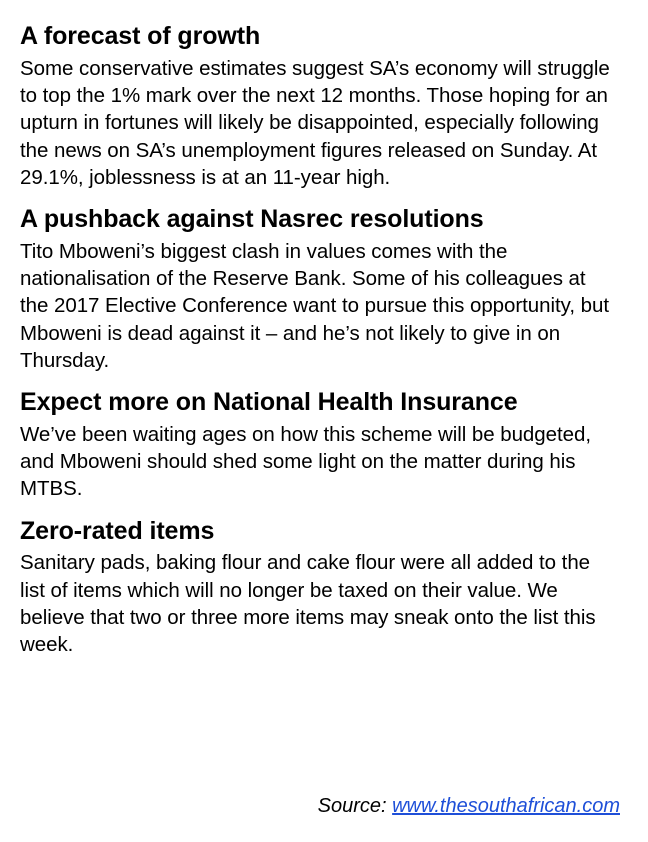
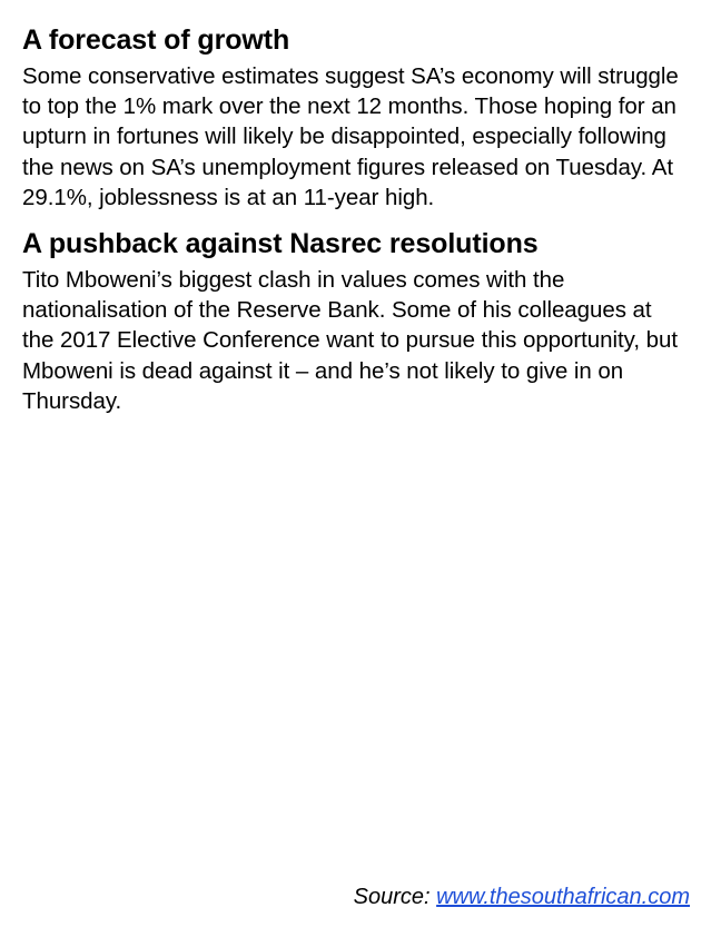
  A forecast of growth
- Some conservative estimates suggest SA’s economy will struggle to top the 1% mark over the next 12 months. Those hoping for an upturn in fortunes will likely be disappointed, especially following the news on SA’s unemployment figures released on Sunday. At 29.1%, joblessness is at an 11-year high.
+ Some conservative estimates suggest SA’s economy will struggle to top the 1% mark over the next 12 months. Those hoping for an upturn in fortunes will likely be disappointed, especially following the news on SA’s unemployment figures released on Tuesday. At 29.1%, joblessness is at an 11-year high.
  A pushback against Nasrec resolutions
  Tito Mboweni’s biggest clash in values comes with the nationalisation of the Reserve Bank. Some of his colleagues at the 2017 Elective Conference want to pursue this opportunity, but Mboweni is dead against it – and he’s not likely to give in on Thursday.
- Expect more on National Health Insurance
- We’ve been waiting ages on how this scheme will be budgeted, and Mboweni should shed some light on the matter during his MTBS.
- Zero-rated items
- Sanitary pads, baking flour and cake flour were all added to the list of items which will no longer be taxed on their value. We believe that two or three more items may sneak onto the list this week.
  Source: www.thesouthafrican.com
